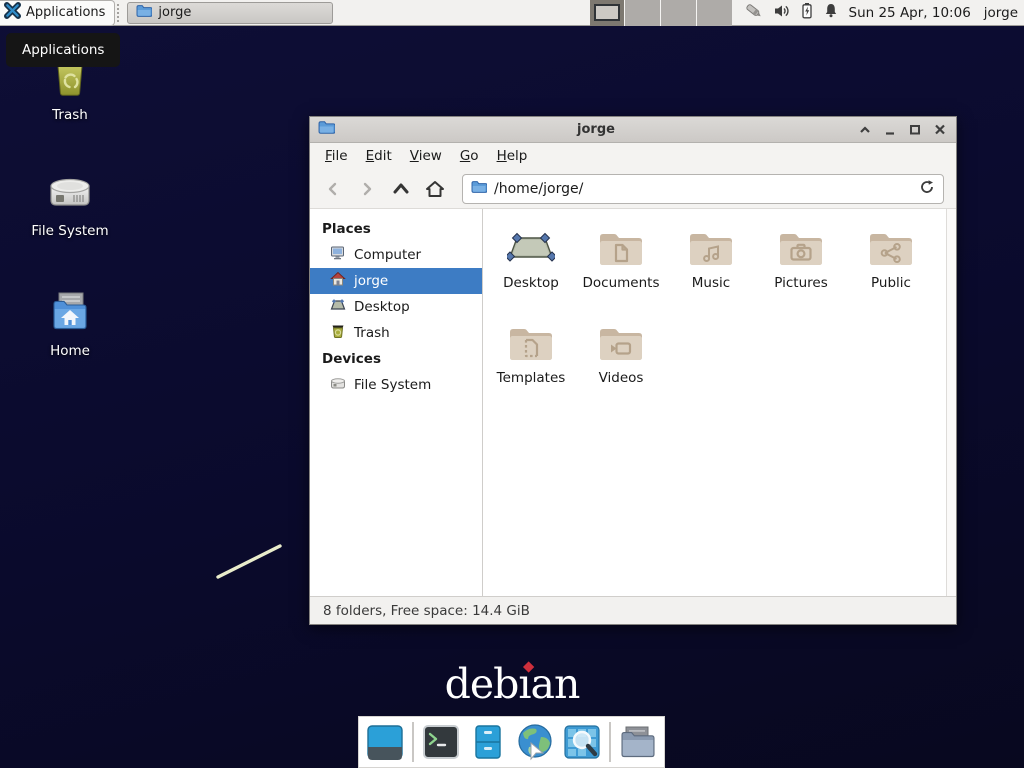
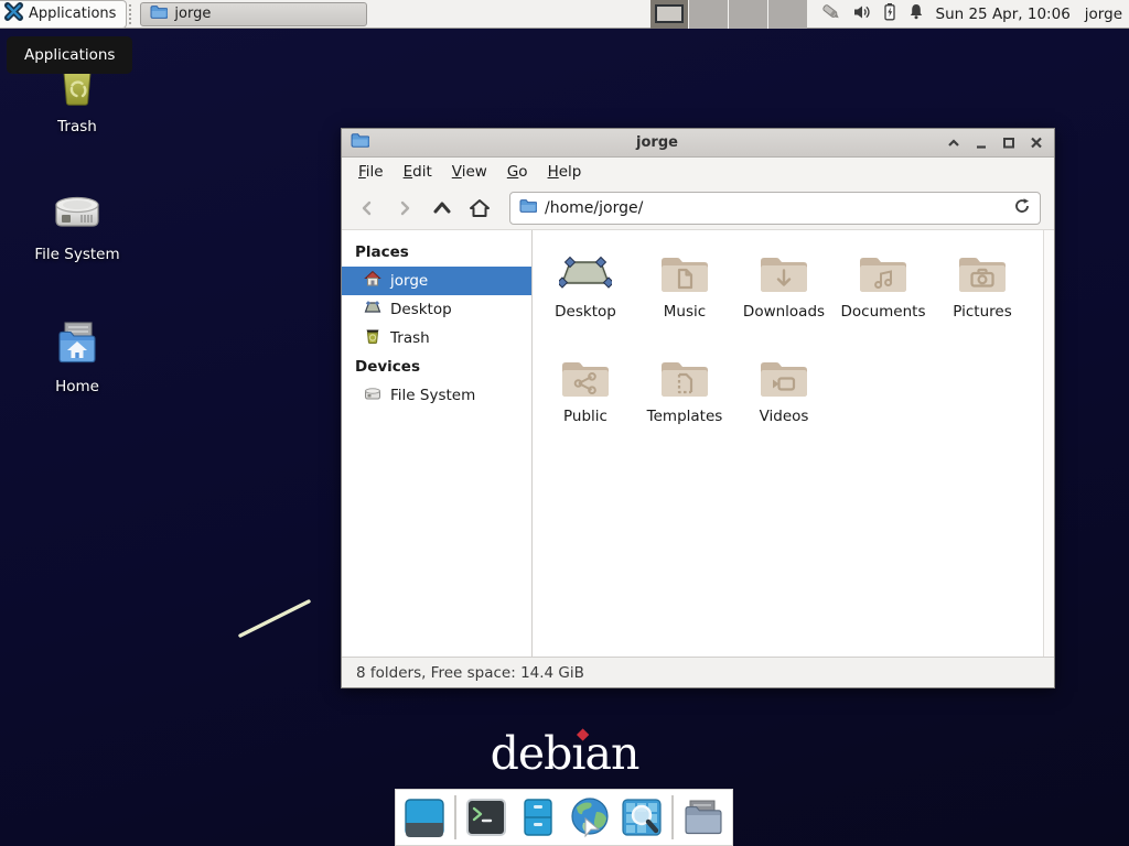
  Applications
  jorge
  Sun 25 Apr, 10:06
  jorge
  Applications
  Trash
  File System
  Home
  jorge
  File
  Edit
  View
  Go
  Help
  /home/jorge/
  Places
- Computer
  jorge
  Desktop
  Trash
  Devices
  File System
  Desktop
- Documents
+ Music
+ Downloads
- Music
+ Documents
  Pictures
  Public
  Templates
  Videos
  8 folders, Free space: 14.4 GiB
  debıan
